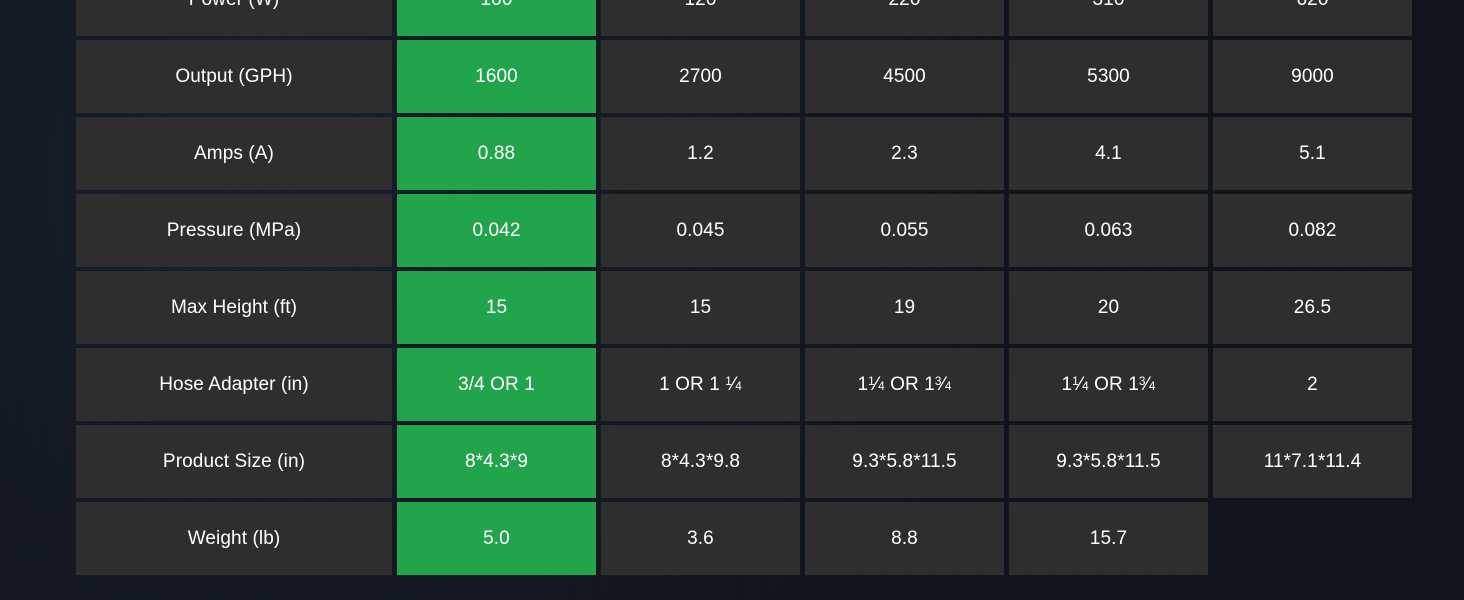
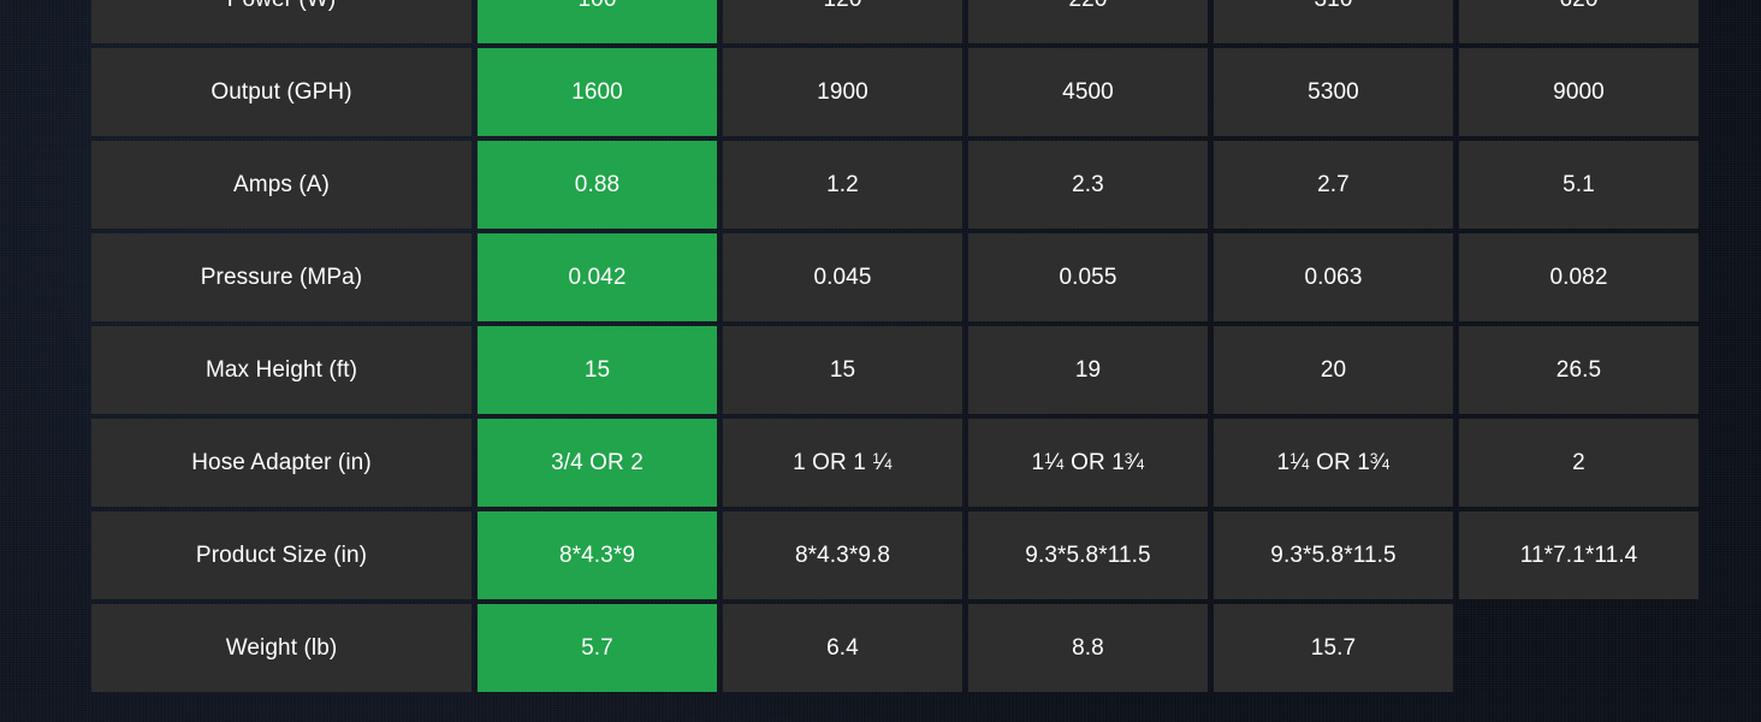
  Output (GPH)
  1600
- 2700
+ 1900
  4500
  5300
  9000
  Amps (A)
  0.88
  1.2
  2.3
- 4.1
+ 2.7
  5.1
  Pressure (MPa)
  0.042
  0.045
  0.055
  0.063
  0.082
  Max Height (ft)
  15
  15
  19
  20
  26.5
  Hose Adapter (in)
- 3/4 OR 1
+ 3/4 OR 2
  1 OR 1 1⁄4
  11⁄4 OR 13⁄4
  11⁄4 OR 13⁄4
  2
  Product Size (in)
  8*4.3*9
  8*4.3*9.8
  9.3*5.8*11.5
  9.3*5.8*11.5
  11*7.1*11.4
  Weight (lb)
- 5.0
+ 5.7
- 3.6
+ 6.4
  8.8
  15.7
